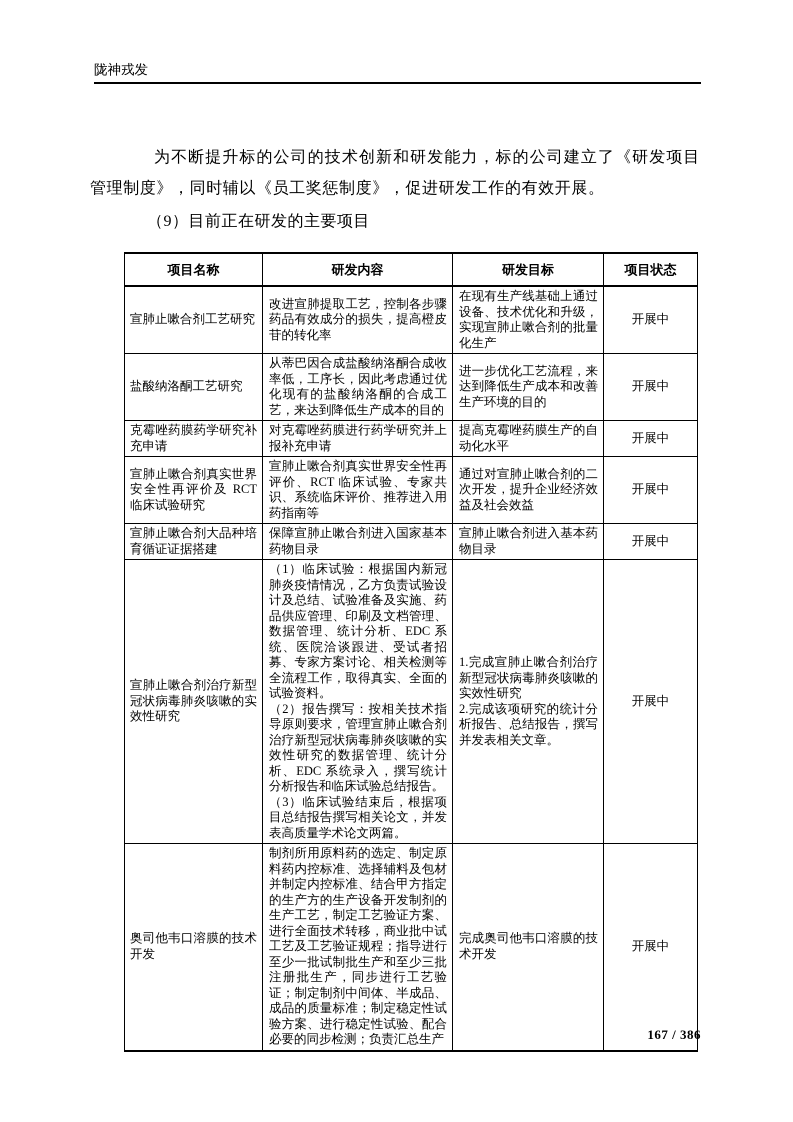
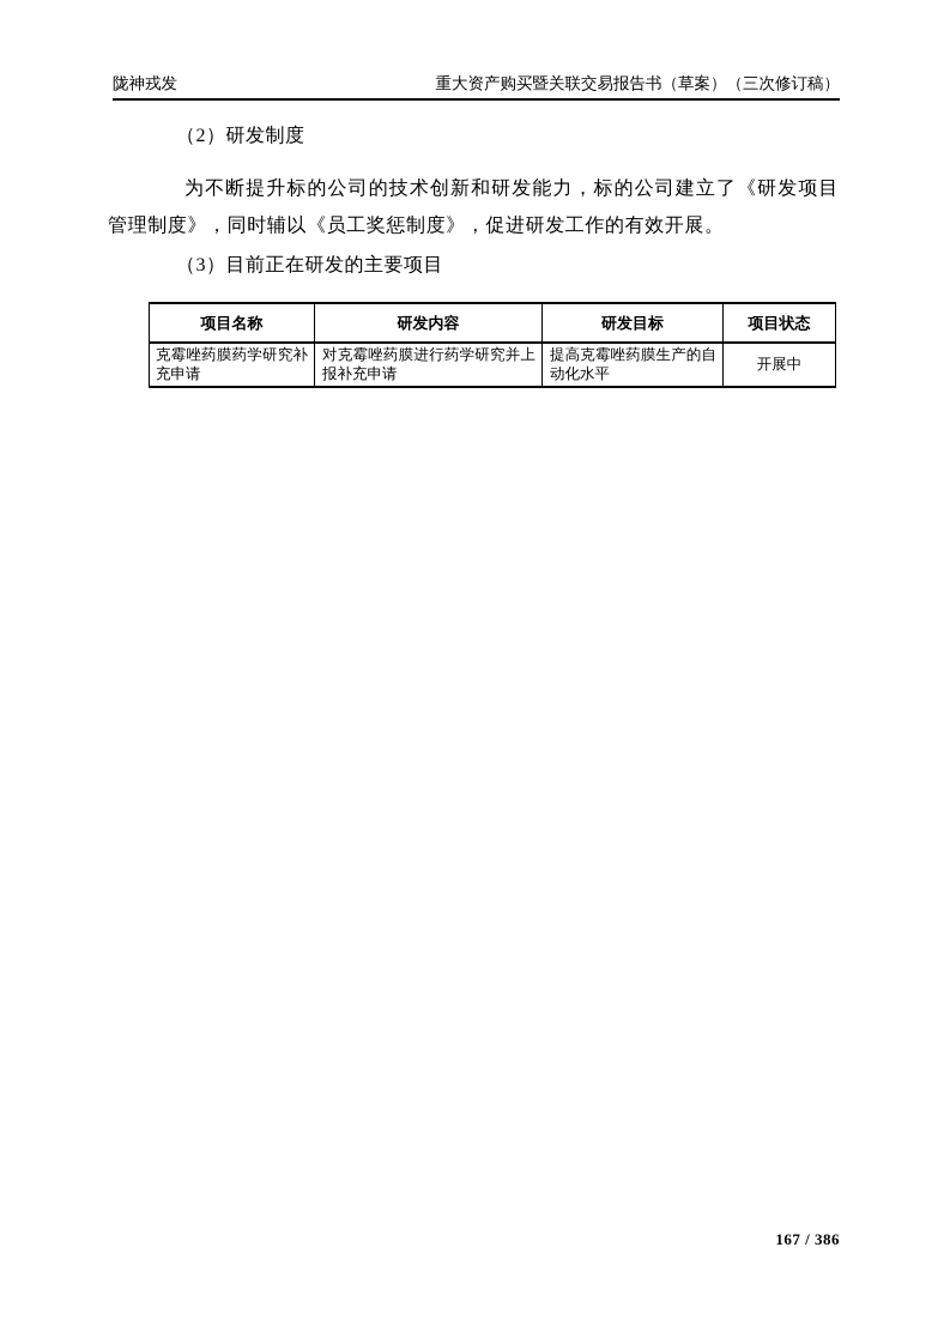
  陇神戎发
+ 重大资产购买暨关联交易报告书（草案）（三次修订稿）
+ （2）研发制度
  为不断提升标的公司的技术创新和研发能力，标的公司建立了《研发项目管理制度》，同时辅以《员工奖惩制度》，促进研发工作的有效开展。
- （9）目前正在研发的主要项目
+ （3）目前正在研发的主要项目
  项目名称	研发内容	研发目标	项目状态
- 宣肺止嗽合剂工艺研究	改进宣肺提取工艺，控制各步骤药品有效成分的损失，提高橙皮苷的转化率	在现有生产线基础上通过设备、技术优化和升级，实现宣肺止嗽合剂的批量化生产	开展中
- 盐酸纳洛酮工艺研究	从蒂巴因合成盐酸纳洛酮合成收率低，工序长，因此考虑通过优化现有的盐酸纳洛酮的合成工艺，来达到降低生产成本的目的	进一步优化工艺流程，来达到降低生产成本和改善生产环境的目的	开展中
  克霉唑药膜药学研究补充申请	对克霉唑药膜进行药学研究并上报补充申请	提高克霉唑药膜生产的自动化水平	开展中
- 宣肺止嗽合剂真实世界安全性再评价及 RCT 临床试验研究	宣肺止嗽合剂真实世界安全性再评价、RCT 临床试验、专家共识、系统临床评价、推荐进入用药指南等	通过对宣肺止嗽合剂的二次开发，提升企业经济效益及社会效益	开展中
- 宣肺止嗽合剂大品种培育循证证据搭建	保障宣肺止嗽合剂进入国家基本药物目录	宣肺止嗽合剂进入基本药物目录	开展中
- 宣肺止嗽合剂治疗新型冠状病毒肺炎咳嗽的实效性研究	（1）临床试验：根据国内新冠肺炎疫情情况，乙方负责试验设计及总结、试验准备及实施、药品供应管理、印刷及文档管理、数据管理、统计分析、EDC 系统、医院洽谈跟进、受试者招募、专家方案讨论、相关检测等全流程工作，取得真实、全面的试验资料。 （2）报告撰写：按相关技术指导原则要求，管理宣肺止嗽合剂治疗新型冠状病毒肺炎咳嗽的实效性研究的数据管理、统计分析、EDC 系统录入，撰写统计分析报告和临床试验总结报告。 （3）临床试验结束后，根据项目总结报告撰写相关论文，并发表高质量学术论文两篇。	1.完成宣肺止嗽合剂治疗新型冠状病毒肺炎咳嗽的实效性研究 2.完成该项研究的统计分析报告、总结报告，撰写并发表相关文章。	开展中
- 奥司他韦口溶膜的技术开发	制剂所用原料药的选定、制定原料药内控标准、选择辅料及包材并制定内控标准、结合甲方指定的生产方的生产设备开发制剂的生产工艺，制定工艺验证方案、进行全面技术转移，商业批中试工艺及工艺验证规程；指导进行至少一批试制批生产和至少三批注册批生产，同步进行工艺验证；制定制剂中间体、半成品、成品的质量标准；制定稳定性试验方案、进行稳定性试验、配合必要的同步检测；负责汇总生产	完成奥司他韦口溶膜的技术开发	开展中
  167 / 386
